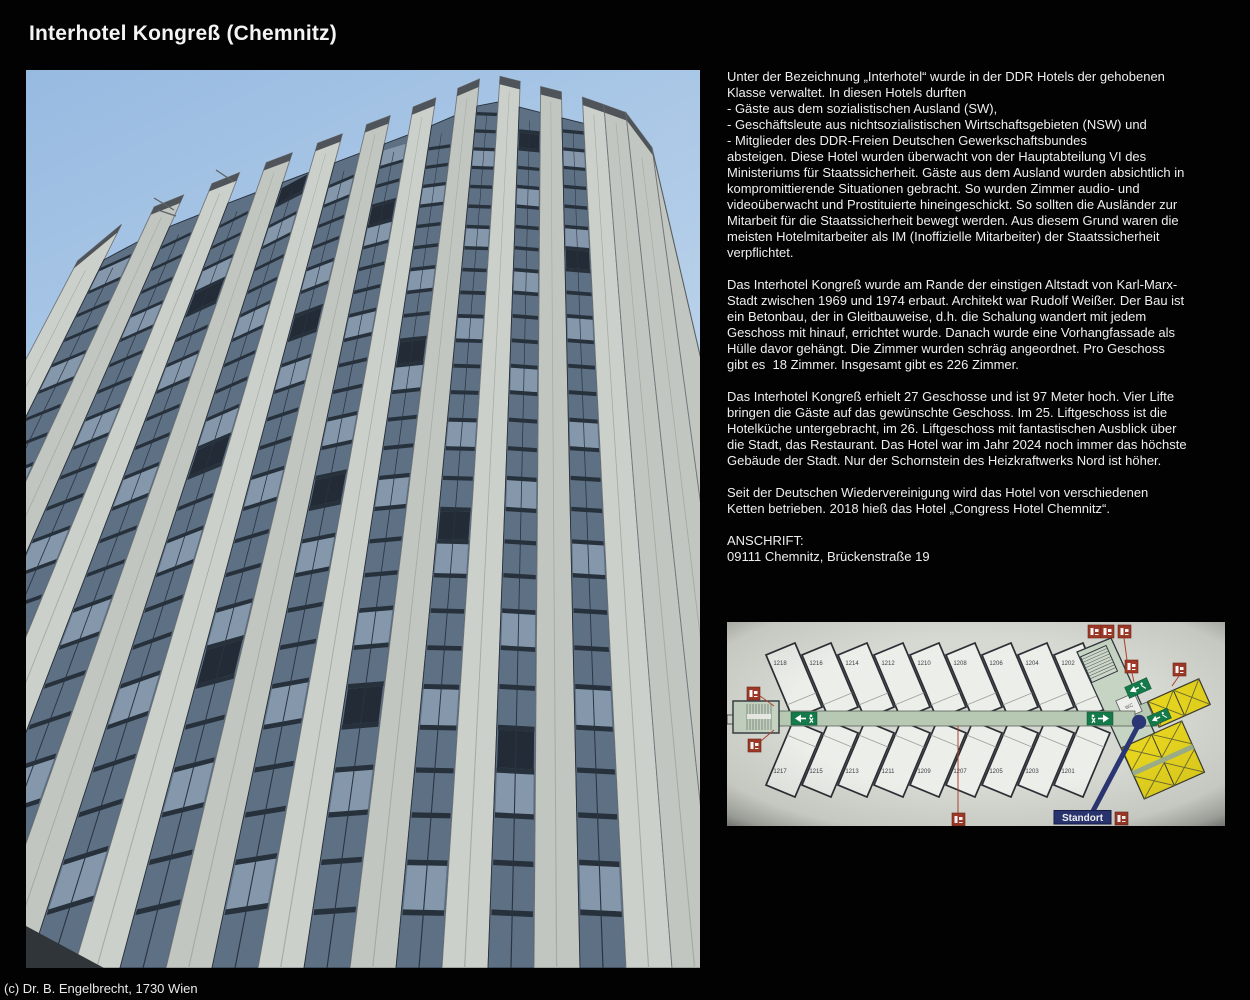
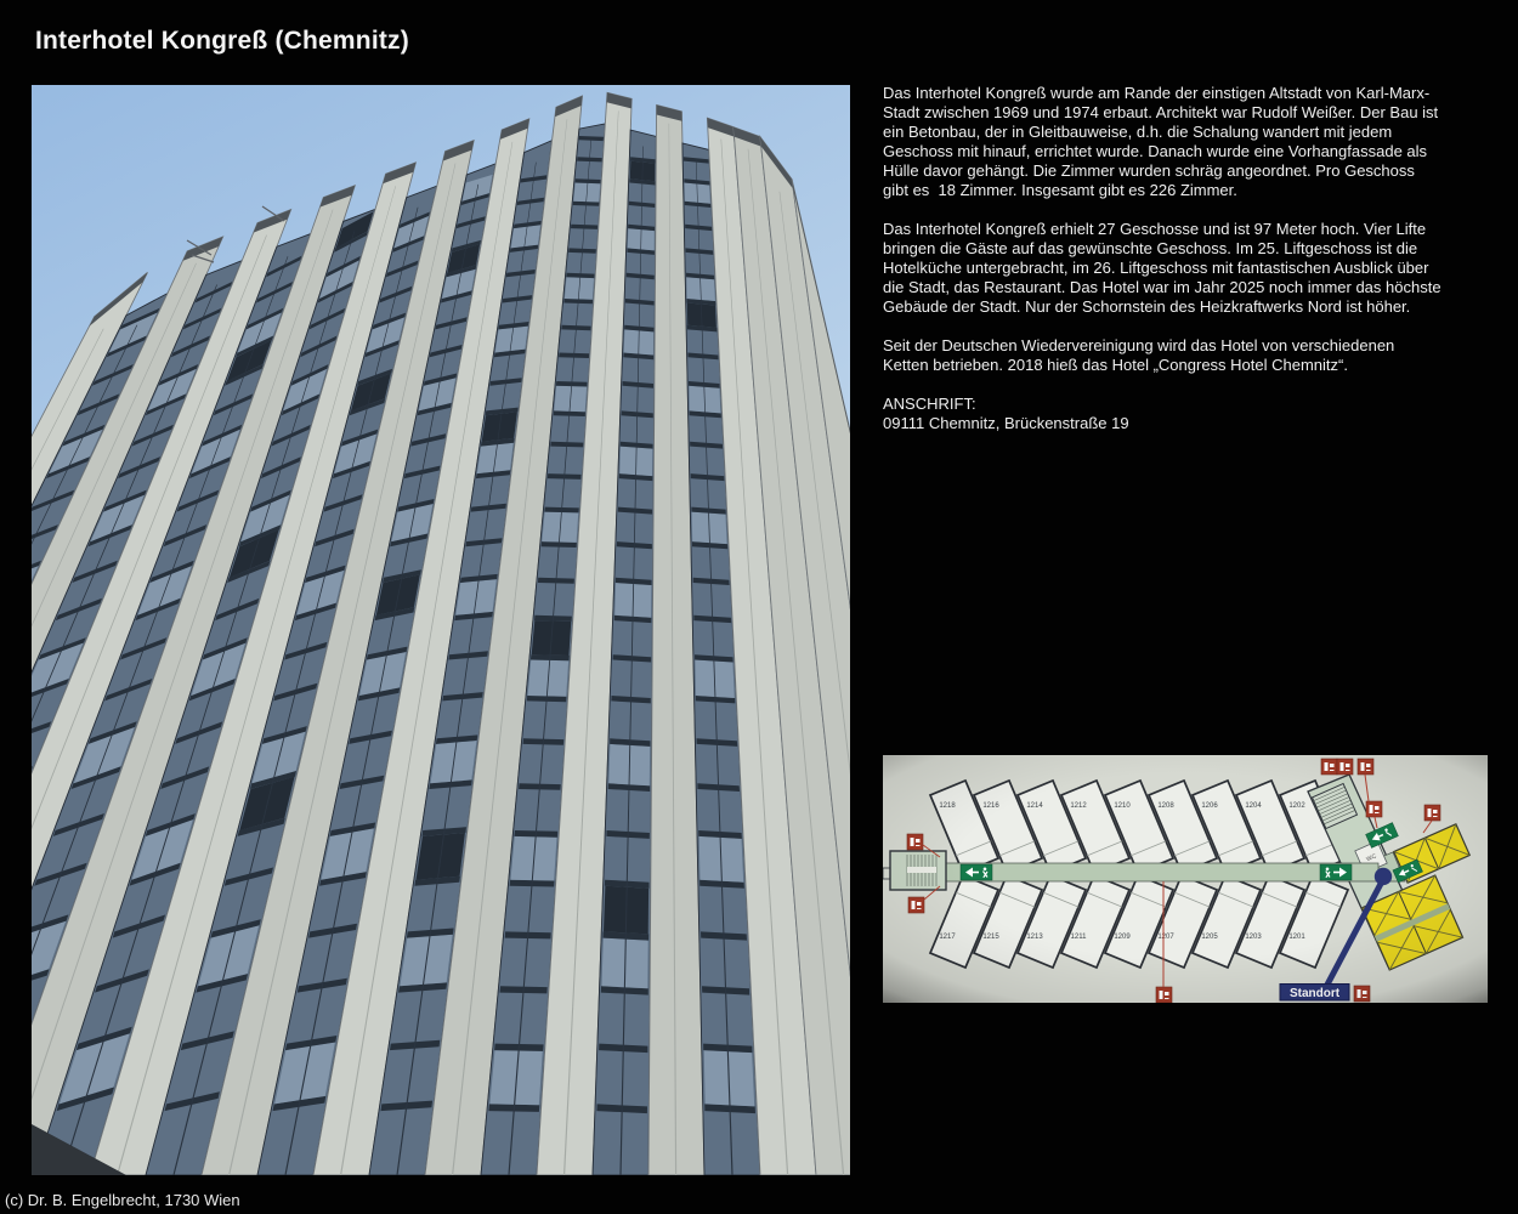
  Interhotel Kongreß (Chemnitz)
- Unter der Bezeichnung „Interhotel“ wurde in der DDR Hotels der gehobenen Klasse verwaltet. In diesen Hotels durften
- - Gäste aus dem sozialistischen Ausland (SW),
- - Geschäftsleute aus nichtsozialistischen Wirtschaftsgebieten (NSW) und
- - Mitglieder des DDR-Freien Deutschen Gewerkschaftsbundes
- absteigen. Diese Hotel wurden überwacht von der Hauptabteilung VI des Ministeriums für Staatssicherheit. Gäste aus dem Ausland wurden absichtlich in kompromittierende Situationen gebracht. So wurden Zimmer audio- und videoüberwacht und Prostituierte hineingeschickt. So sollten die Ausländer zur Mitarbeit für die Staatssicherheit bewegt werden. Aus diesem Grund waren die meisten Hotelmitarbeiter als IM (Inoffizielle Mitarbeiter) der Staatssicherheit verpflichtet.
  Das Interhotel Kongreß wurde am Rande der einstigen Altstadt von Karl-Marx-Stadt zwischen 1969 und 1974 erbaut. Architekt war Rudolf Weißer. Der Bau ist ein Betonbau, der in Gleitbauweise, d.h. die Schalung wandert mit jedem Geschoss mit hinauf, errichtet wurde. Danach wurde eine Vorhangfassade als Hülle davor gehängt. Die Zimmer wurden schräg angeordnet. Pro Geschoss gibt es 18 Zimmer. Insgesamt gibt es 226 Zimmer.
- Das Interhotel Kongreß erhielt 27 Geschosse und ist 97 Meter hoch. Vier Lifte bringen die Gäste auf das gewünschte Geschoss. Im 25. Liftgeschoss ist die Hotelküche untergebracht, im 26. Liftgeschoss mit fantastischen Ausblick über die Stadt, das Restaurant. Das Hotel war im Jahr 2024 noch immer das höchste Gebäude der Stadt. Nur der Schornstein des Heizkraftwerks Nord ist höher.
+ Das Interhotel Kongreß erhielt 27 Geschosse und ist 97 Meter hoch. Vier Lifte bringen die Gäste auf das gewünschte Geschoss. Im 25. Liftgeschoss ist die Hotelküche untergebracht, im 26. Liftgeschoss mit fantastischen Ausblick über die Stadt, das Restaurant. Das Hotel war im Jahr 2025 noch immer das höchste Gebäude der Stadt. Nur der Schornstein des Heizkraftwerks Nord ist höher.
  Seit der Deutschen Wiedervereinigung wird das Hotel von verschiedenen Ketten betrieben. 2018 hieß das Hotel „Congress Hotel Chemnitz“.
  ANSCHRIFT:
  09111 Chemnitz, Brückenstraße 19
  (c) Dr. B. Engelbrecht, 1730 Wien
